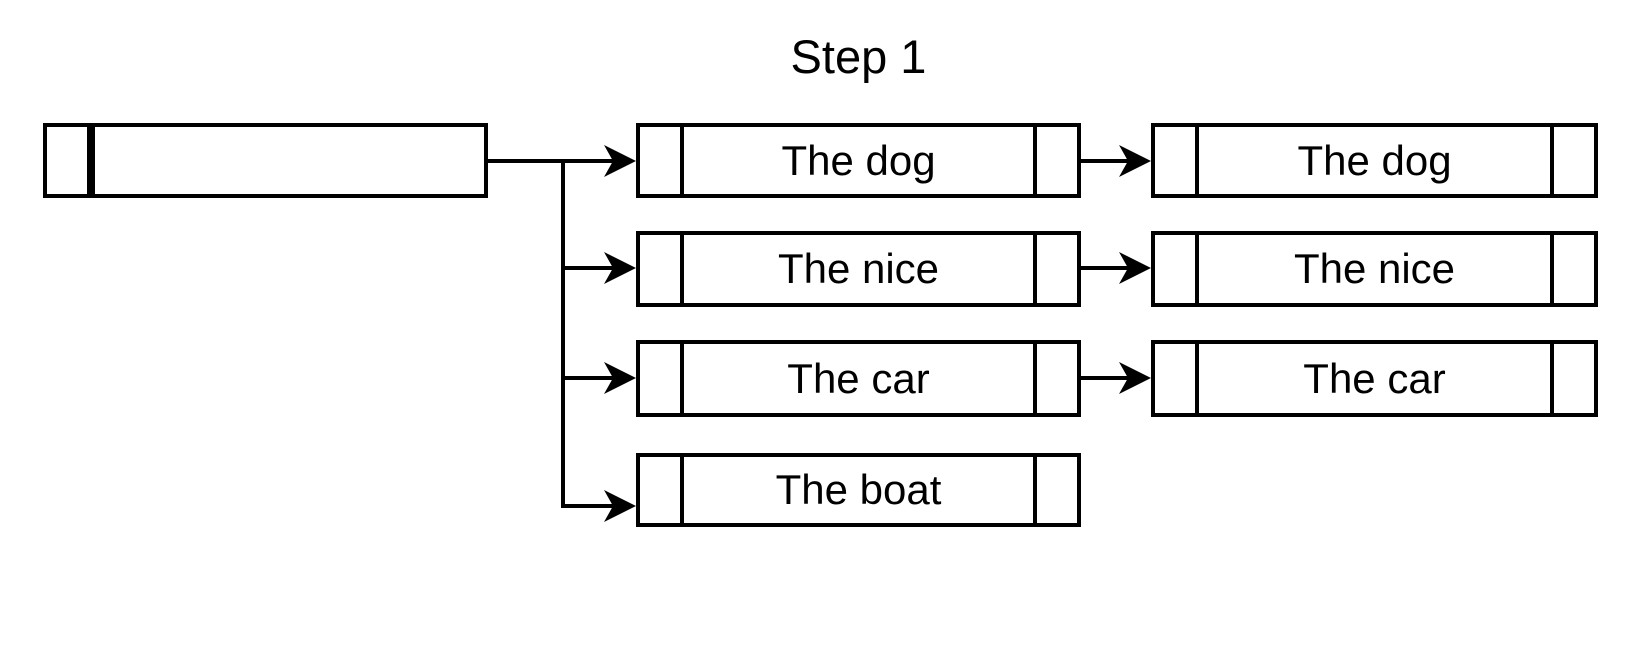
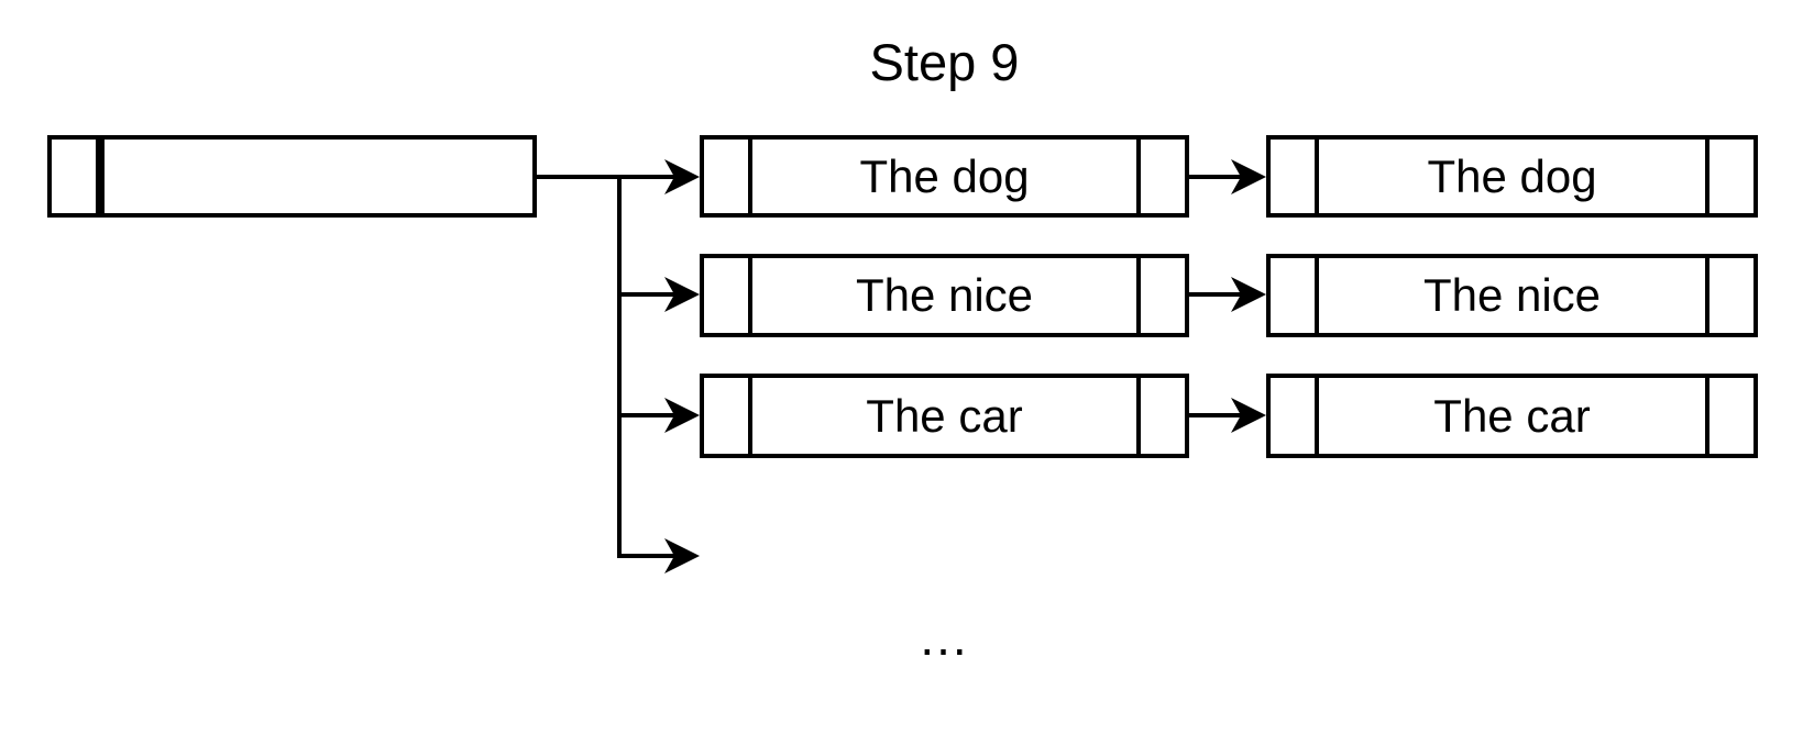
- Step 1
+ Step 9
  The dog
  The nice
  The car
- The boat
  The dog
  The nice
  The car
+ ...
